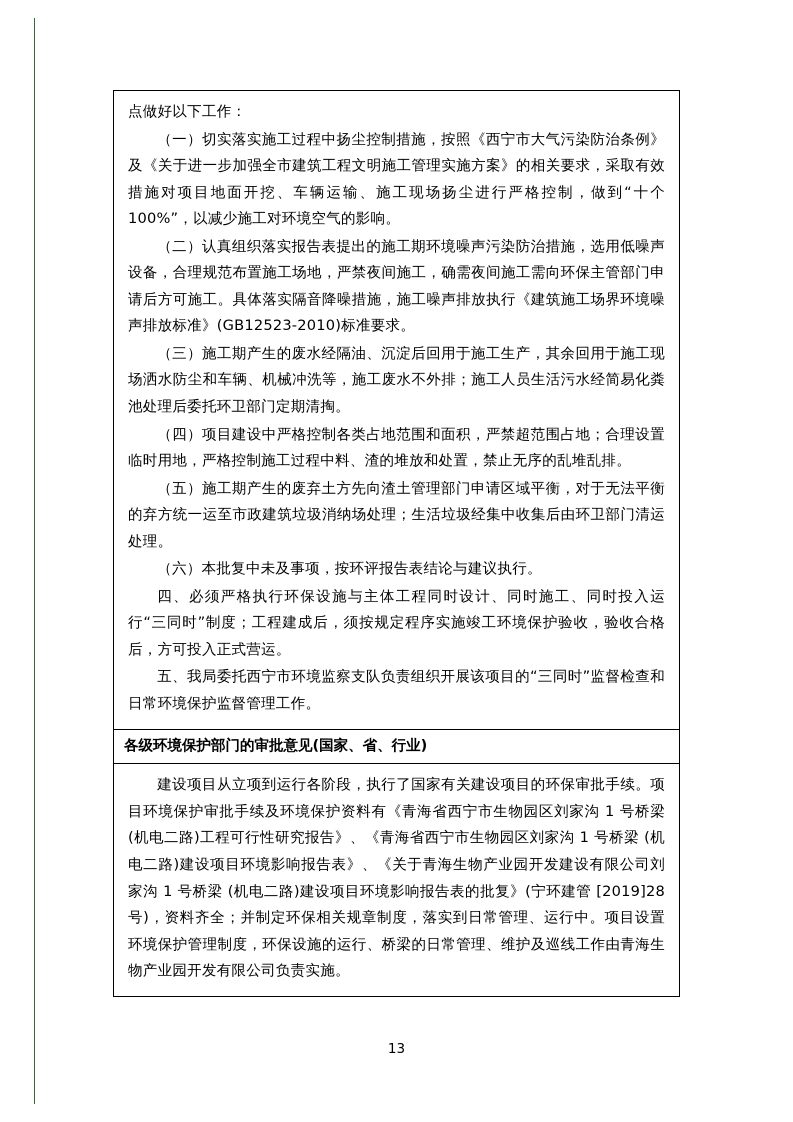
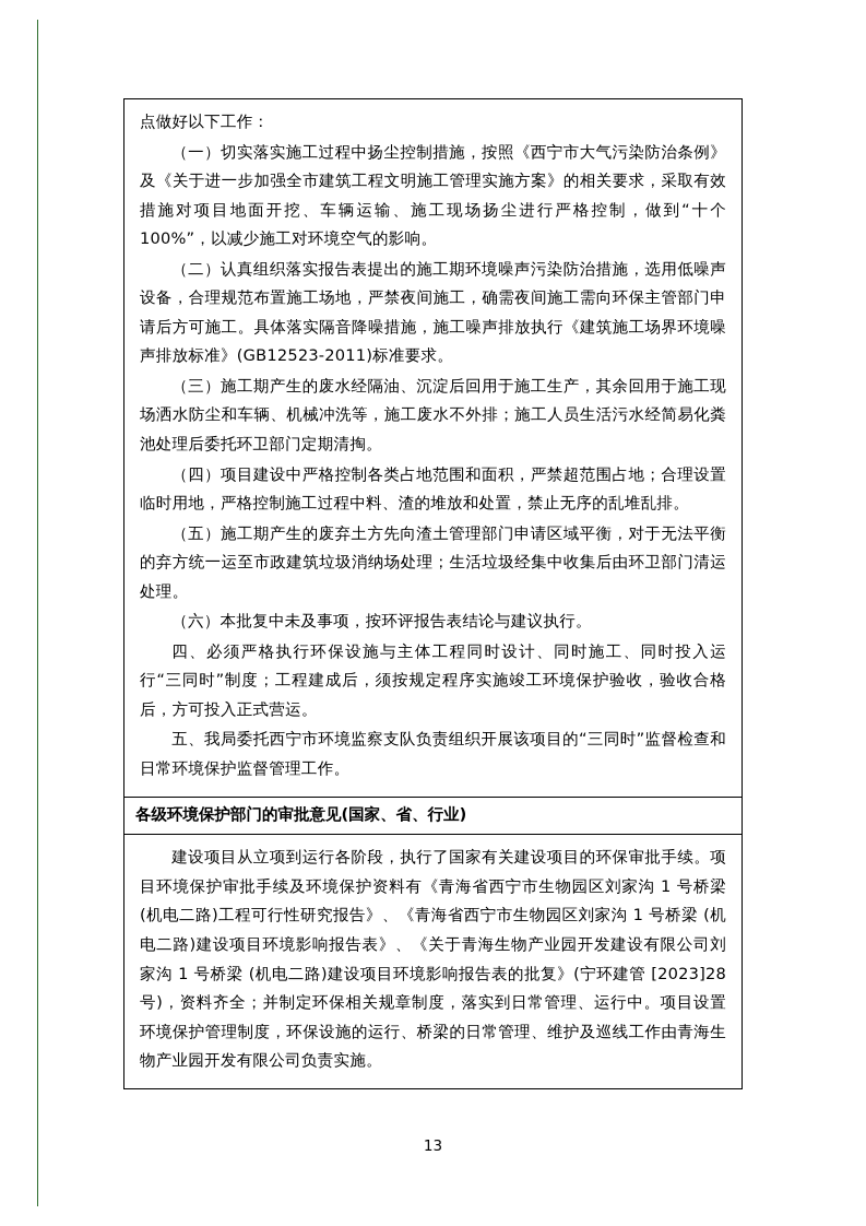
  点做好以下工作：
  （一）切实落实施工过程中扬尘控制措施，按照《西宁市大气污染防治条例》及《关于进一步加强全市建筑工程文明施工管理实施方案》的相关要求，采取有效措施对项目地面开挖、车辆运输、施工现场扬尘进行严格控制，做到“十个 100%”，以减少施工对环境空气的影响。
- （二）认真组织落实报告表提出的施工期环境噪声污染防治措施，选用低噪声设备，合理规范布置施工场地，严禁夜间施工，确需夜间施工需向环保主管部门申请后方可施工。具体落实隔音降噪措施，施工噪声排放执行《建筑施工场界环境噪声排放标准》(GB12523-2010)标准要求。
+ （二）认真组织落实报告表提出的施工期环境噪声污染防治措施，选用低噪声设备，合理规范布置施工场地，严禁夜间施工，确需夜间施工需向环保主管部门申请后方可施工。具体落实隔音降噪措施，施工噪声排放执行《建筑施工场界环境噪声排放标准》(GB12523-2011)标准要求。
  （三）施工期产生的废水经隔油、沉淀后回用于施工生产，其余回用于施工现场洒水防尘和车辆、机械冲洗等，施工废水不外排；施工人员生活污水经简易化粪池处理后委托环卫部门定期清掏。
  （四）项目建设中严格控制各类占地范围和面积，严禁超范围占地；合理设置临时用地，严格控制施工过程中料、渣的堆放和处置，禁止无序的乱堆乱排。
  （五）施工期产生的废弃土方先向渣土管理部门申请区域平衡，对于无法平衡的弃方统一运至市政建筑垃圾消纳场处理；生活垃圾经集中收集后由环卫部门清运处理。
  （六）本批复中未及事项，按环评报告表结论与建议执行。
  四、必须严格执行环保设施与主体工程同时设计、同时施工、同时投入运行“三同时”制度；工程建成后，须按规定程序实施竣工环境保护验收，验收合格后，方可投入正式营运。
  五、我局委托西宁市环境监察支队负责组织开展该项目的“三同时”监督检查和日常环境保护监督管理工作。
  各级环境保护部门的审批意见(国家、省、行业)
- 建设项目从立项到运行各阶段，执行了国家有关建设项目的环保审批手续。项目环境保护审批手续及环境保护资料有《青海省西宁市生物园区刘家沟 1 号桥梁 (机电二路)工程可行性研究报告》、《青海省西宁市生物园区刘家沟 1 号桥梁 (机电二路)建设项目环境影响报告表》、《关于青海生物产业园开发建设有限公司刘家沟 1 号桥梁 (机电二路)建设项目环境影响报告表的批复》(宁环建管 [2019]28 号)，资料齐全；并制定环保相关规章制度，落实到日常管理、运行中。项目设置环境保护管理制度，环保设施的运行、桥梁的日常管理、维护及巡线工作由青海生物产业园开发有限公司负责实施。
+ 建设项目从立项到运行各阶段，执行了国家有关建设项目的环保审批手续。项目环境保护审批手续及环境保护资料有《青海省西宁市生物园区刘家沟 1 号桥梁 (机电二路)工程可行性研究报告》、《青海省西宁市生物园区刘家沟 1 号桥梁 (机电二路)建设项目环境影响报告表》、《关于青海生物产业园开发建设有限公司刘家沟 1 号桥梁 (机电二路)建设项目环境影响报告表的批复》(宁环建管 [2023]28 号)，资料齐全；并制定环保相关规章制度，落实到日常管理、运行中。项目设置环境保护管理制度，环保设施的运行、桥梁的日常管理、维护及巡线工作由青海生物产业园开发有限公司负责实施。
  13
